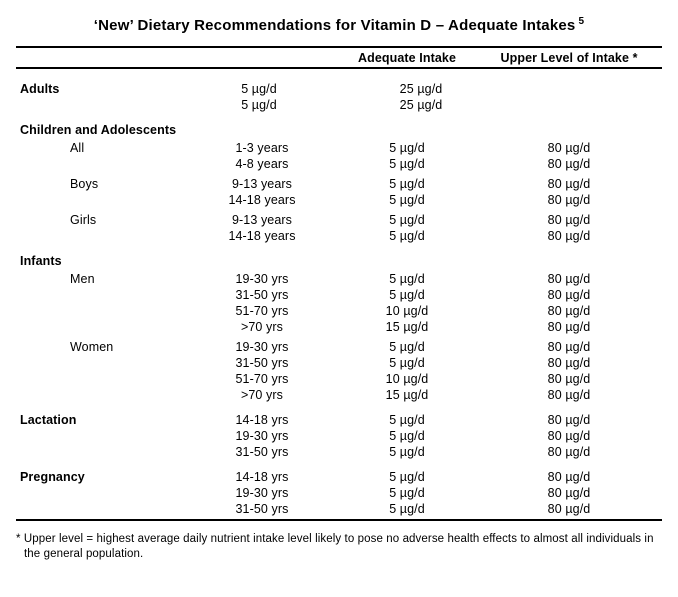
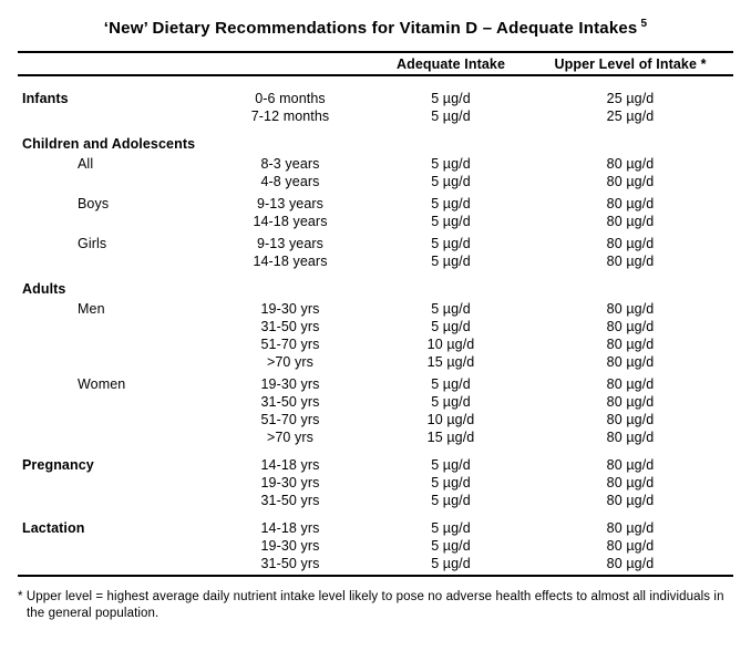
  ‘New’ Dietary Recommendations for Vitamin D – Adequate Intakes 5
  Adequate Intake
  Upper Level of Intake *
- Adults
+ Infants
+ 0-6 months
  5 µg/d
  25 µg/d
+ 7-12 months
  5 µg/d
  25 µg/d
  Children and Adolescents
  All
- 1-3 years
+ 8-3 years
  5 µg/d
  80 µg/d
  4-8 years
  5 µg/d
  80 µg/d
  Boys
  9-13 years
  5 µg/d
  80 µg/d
  14-18 years
  5 µg/d
  80 µg/d
  Girls
  9-13 years
  5 µg/d
  80 µg/d
  14-18 years
  5 µg/d
  80 µg/d
- Infants
+ Adults
  Men
  19-30 yrs
  5 µg/d
  80 µg/d
  31-50 yrs
  5 µg/d
  80 µg/d
  51-70 yrs
  10 µg/d
  80 µg/d
  >70 yrs
  15 µg/d
  80 µg/d
  Women
  19-30 yrs
  5 µg/d
  80 µg/d
  31-50 yrs
  5 µg/d
  80 µg/d
  51-70 yrs
  10 µg/d
  80 µg/d
  >70 yrs
  15 µg/d
  80 µg/d
- Lactation
+ Pregnancy
  14-18 yrs
  5 µg/d
  80 µg/d
  19-30 yrs
  5 µg/d
  80 µg/d
  31-50 yrs
  5 µg/d
  80 µg/d
- Pregnancy
+ Lactation
  14-18 yrs
  5 µg/d
  80 µg/d
  19-30 yrs
  5 µg/d
  80 µg/d
  31-50 yrs
  5 µg/d
  80 µg/d
  * Upper level = highest average daily nutrient intake level likely to pose no adverse health effects to almost all individuals in the general population.
